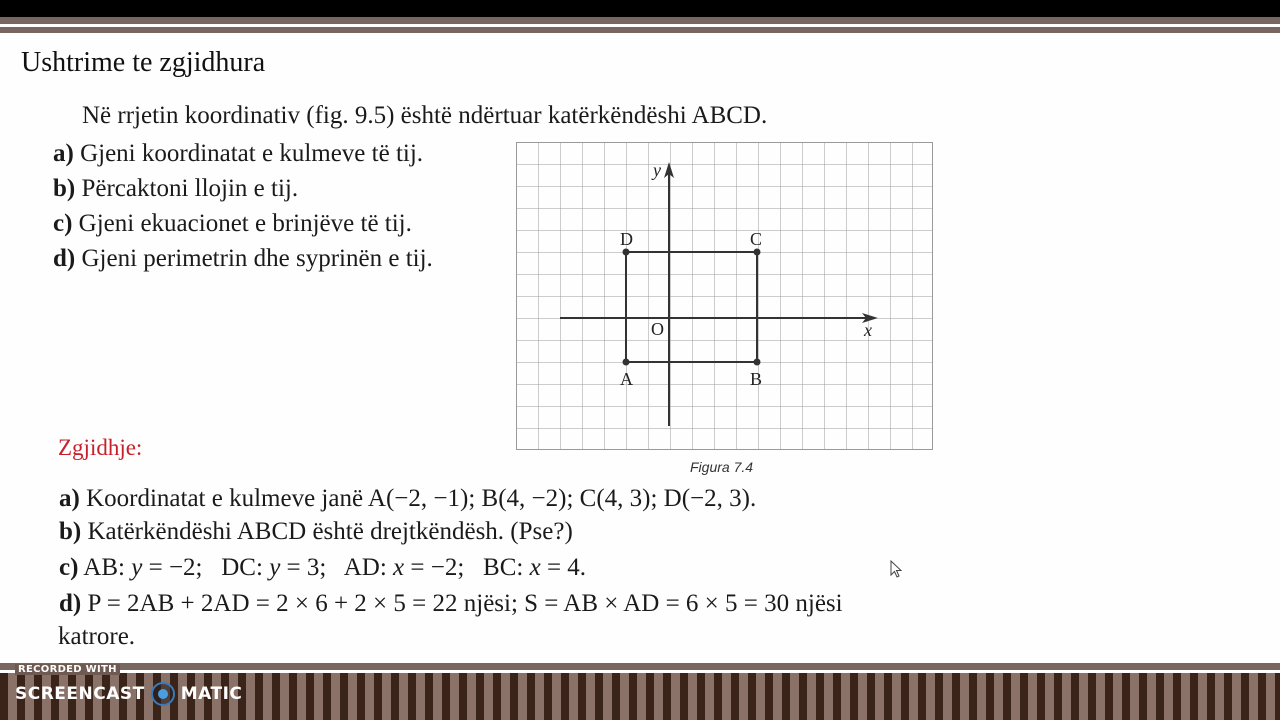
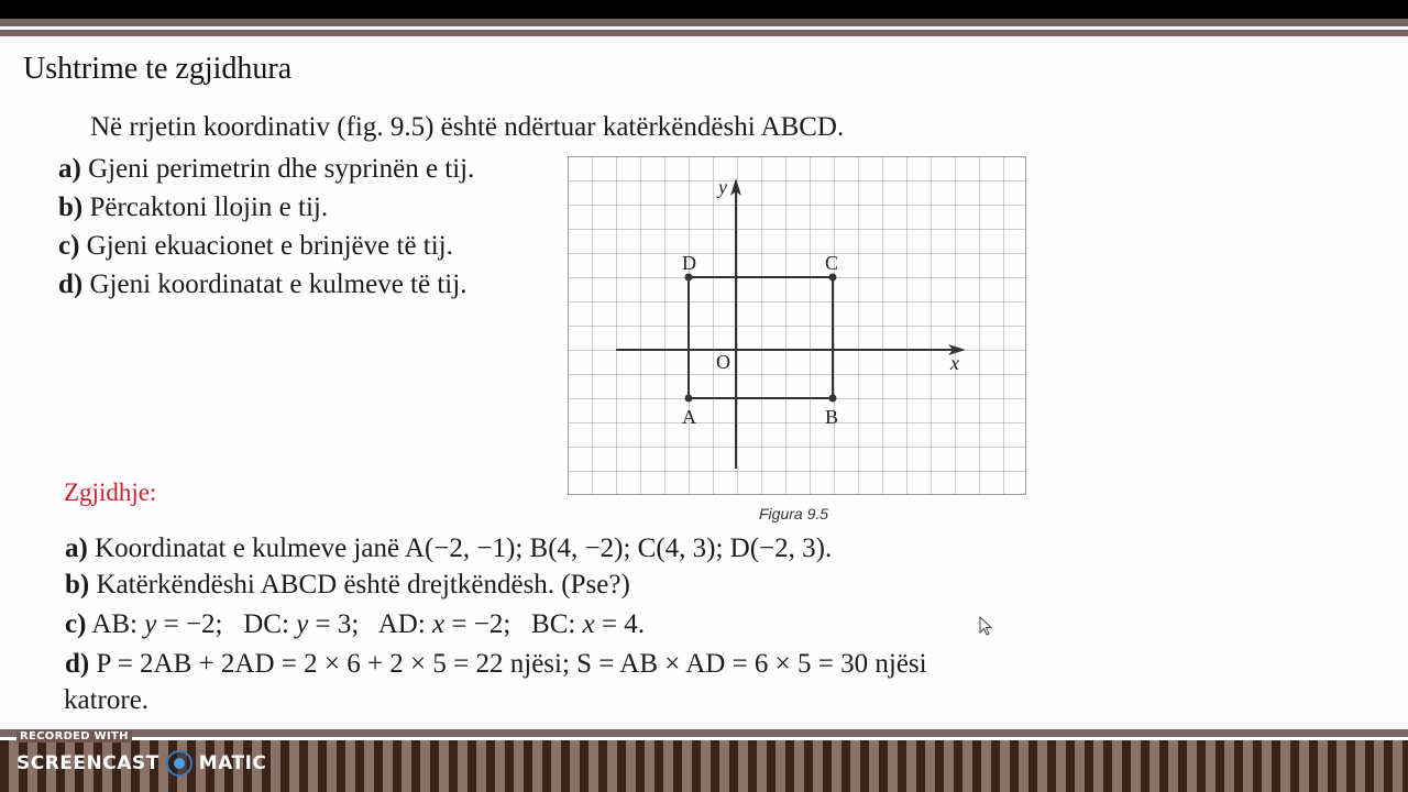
  Ushtrime te zgjidhura
  Në rrjetin koordinativ (fig. 9.5) është ndërtuar katërkëndëshi ABCD.
- a) Gjeni koordinatat e kulmeve të tij.
+ a) Gjeni perimetrin dhe syprinën e tij.
  b) Përcaktoni llojin e tij.
  c) Gjeni ekuacionet e brinjëve të tij.
- d) Gjeni perimetrin dhe syprinën e tij.
+ d) Gjeni koordinatat e kulmeve të tij.
  A
  B
  C
  D
  O
  x
  y
- Figura 7.4
+ Figura 9.5
  Zgjidhje:
  a) Koordinatat e kulmeve janë A(−2, −1); B(4, −2); C(4, 3); D(−2, 3).
  b) Katërkëndëshi ABCD është drejtkëndësh. (Pse?)
  c) AB: y = −2; DC: y = 3; AD: x = −2; BC: x = 4.
  d) P = 2AB + 2AD = 2 × 6 + 2 × 5 = 22 njësi; S = AB × AD = 6 × 5 = 30 njësi
  katrore.
  RECORDED WITH
  SCREENCAST
  MATIC
